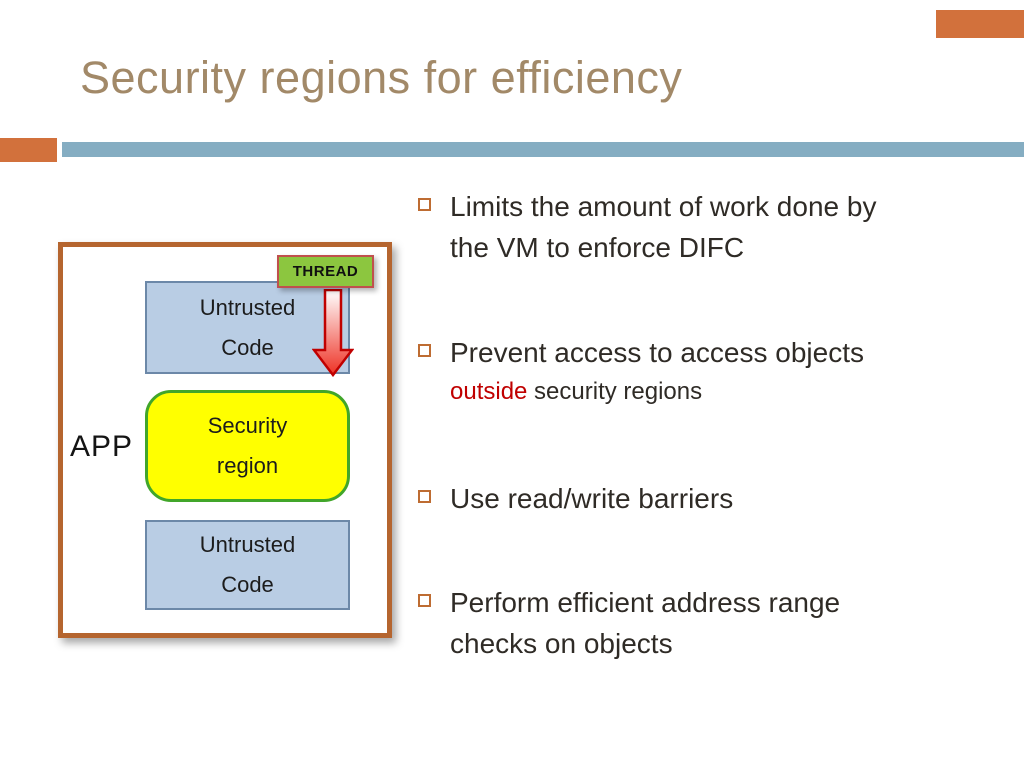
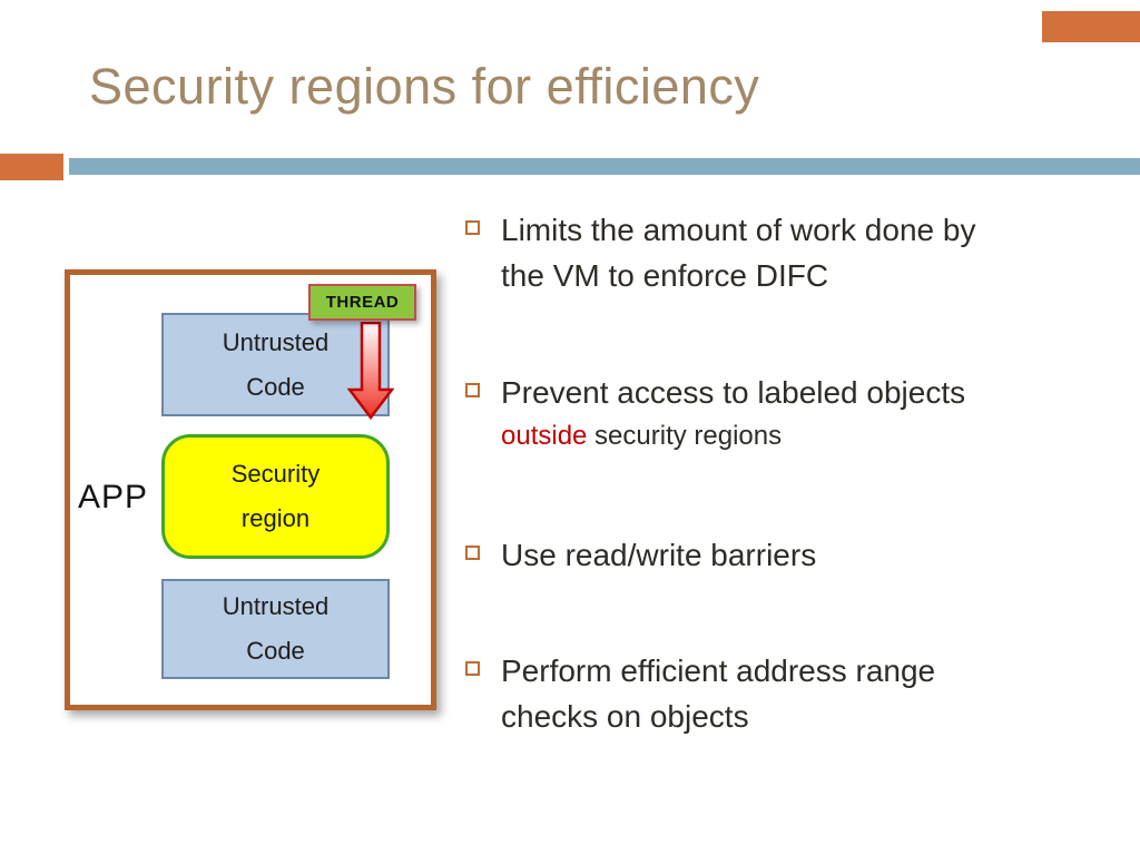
  Security regions for efficiency
  APP
  Untrusted
  Code
  Security
  region
  Untrusted
  Code
  THREAD
  Limits the amount of work done by
  the VM to enforce DIFC
- Prevent access to access objects
+ Prevent access to labeled objects
  outside security regions
  Use read/write barriers
  Perform efficient address range
  checks on objects
